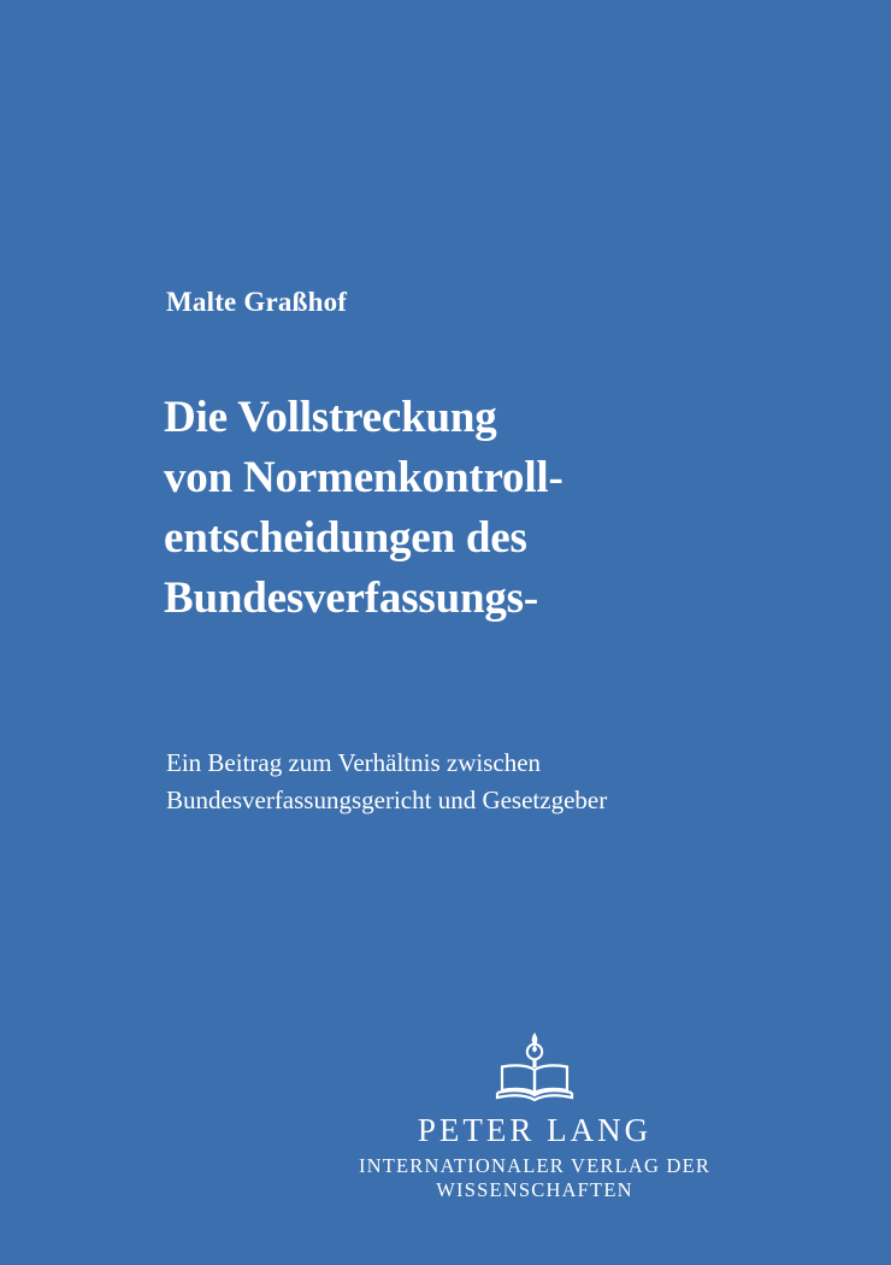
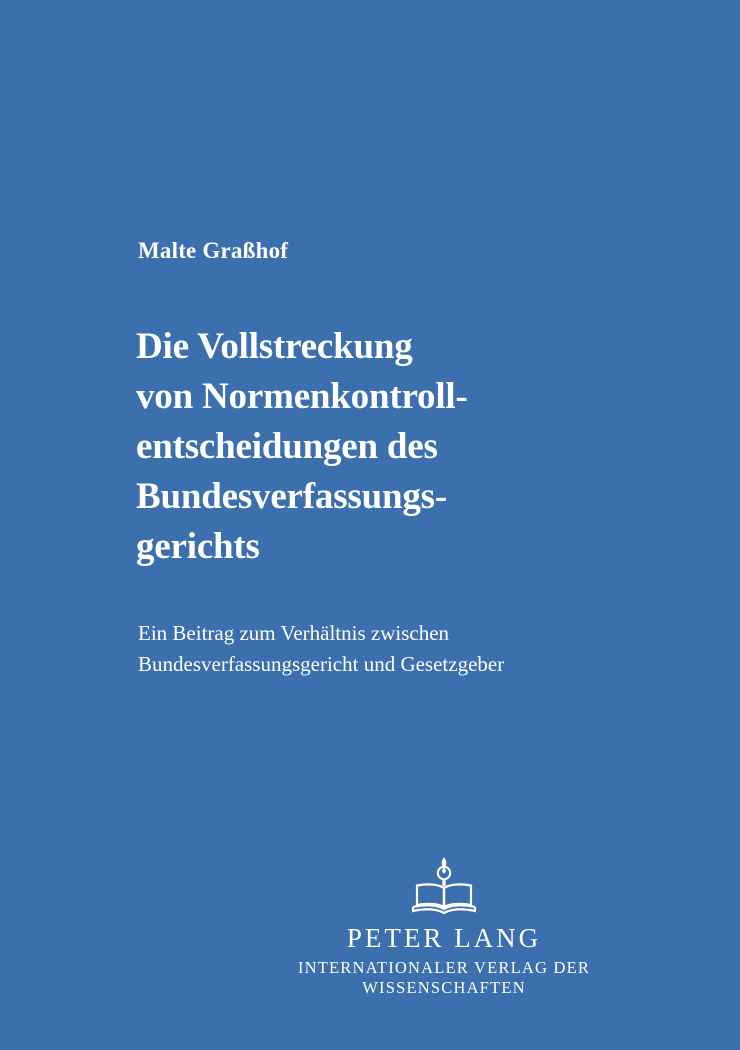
  Malte Graßhof
  Die Vollstreckung
  von Normenkontroll-
  entscheidungen des
  Bundesverfassungs-
+ gerichts
  Ein Beitrag zum Verhältnis zwischen
  Bundesverfassungsgericht und Gesetzgeber
  PETER LANG
  INTERNATIONALER VERLAG DER WISSENSCHAFTEN
